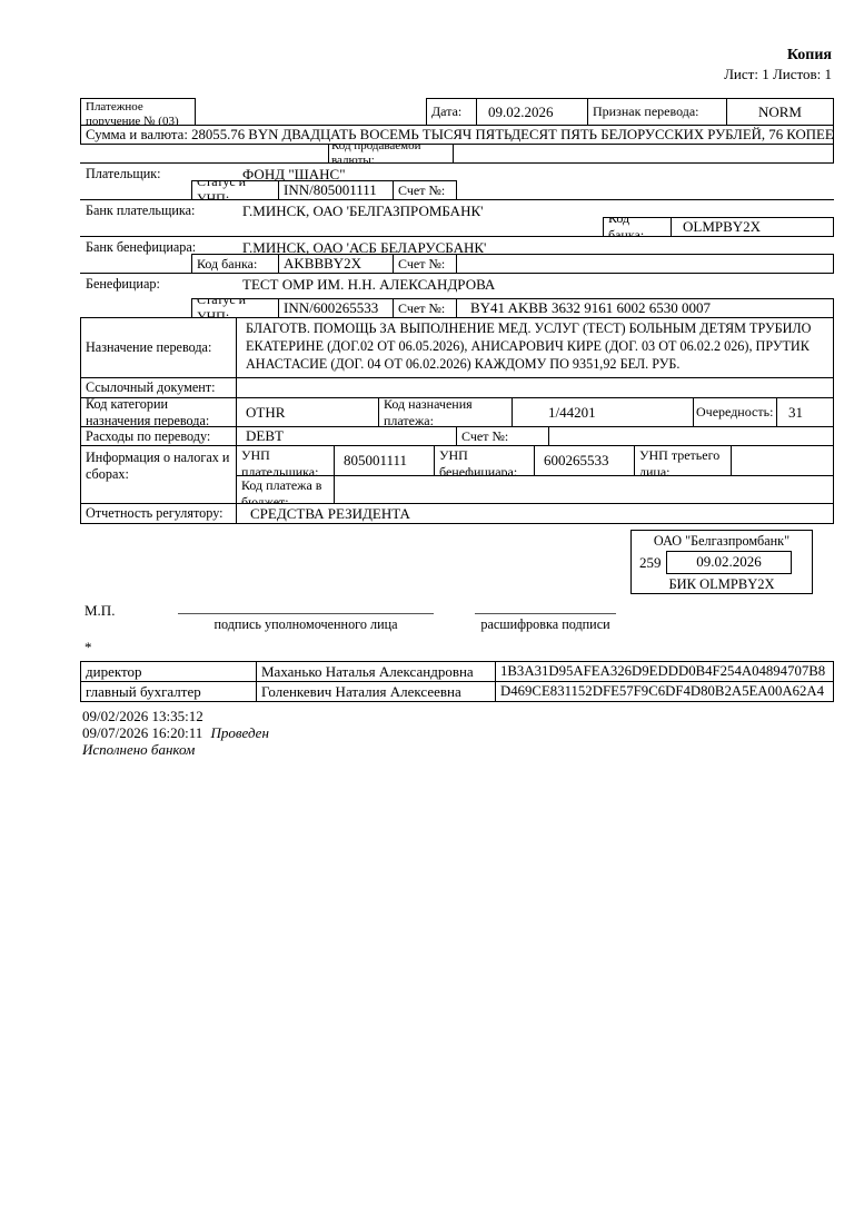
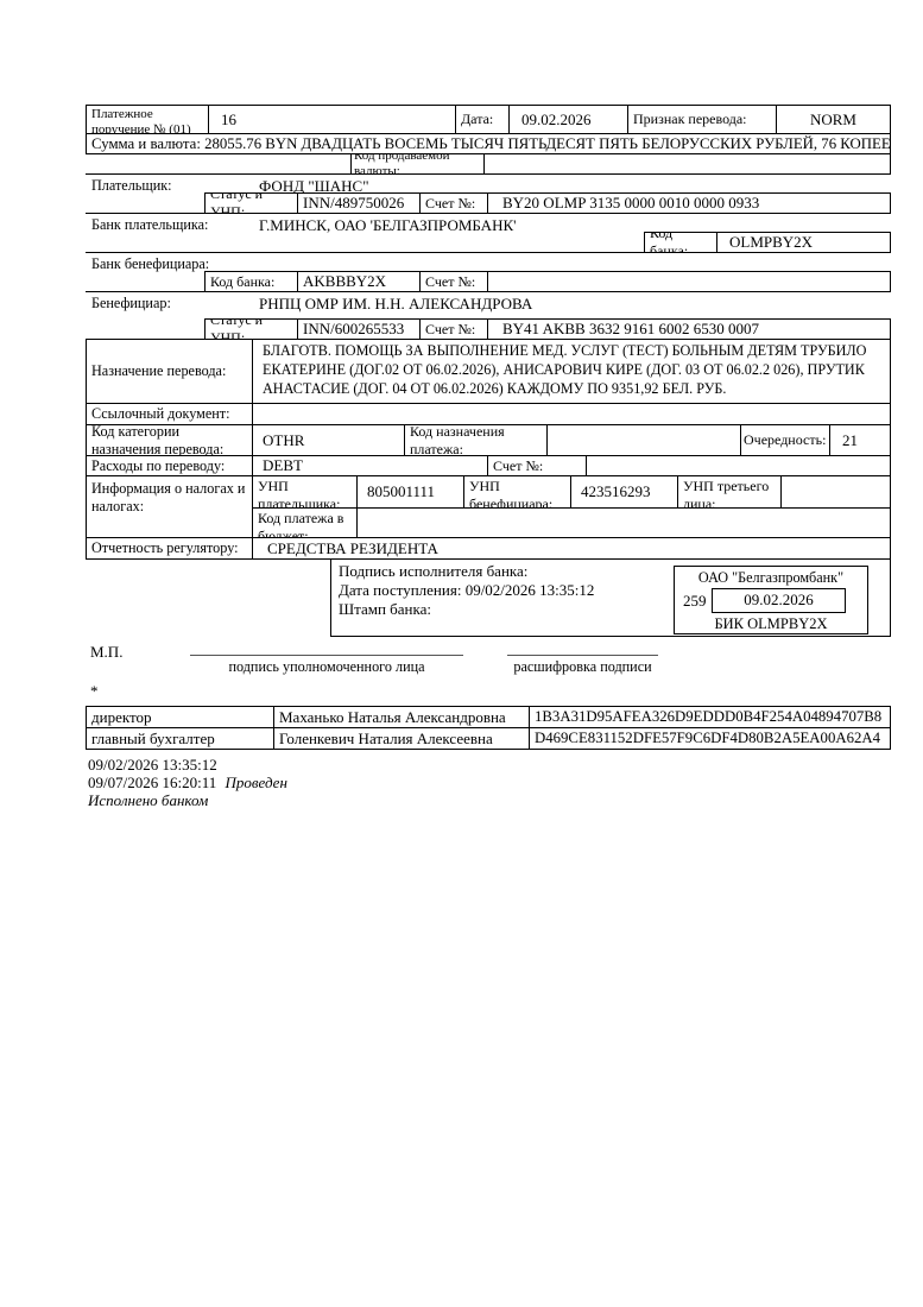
- Копия
- Лист: 1 Листов: 1
- Платежное поручение № (03)
+ Платежное поручение № (01)
+ 16
  Дата:
  09.02.2026
  Признак перевода:
  NORM
  Сумма и валюта: 28055.76 BYN ДВАДЦАТЬ ВОСЕМЬ ТЫСЯЧ ПЯТЬДЕСЯТ ПЯТЬ БЕЛОРУССКИХ РУБЛЕЙ, 76 КОПЕЕ
  Код продаваемой валюты:
  Плательщик:
  ФОНД "ШАНС"
  Статус и УНП:
- INN/805001111
+ INN/489750026
  Счет №:
+ BY20 OLMP 3135 0000 0010 0000 0933
  Банк плательщика:
  Г.МИНСК, ОАО 'БЕЛГАЗПРОМБАНК'
  Код банка:
  OLMPBY2X
  Банк бенефициара:
- Г.МИНСК, ОАО 'АСБ БЕЛАРУСБАНК'
  Код банка:
  AKBBBY2X
  Счет №:
  Бенефициар:
- ТЕСТ ОМР ИМ. Н.Н. АЛЕКСАНДРОВА
+ РНПЦ ОМР ИМ. Н.Н. АЛЕКСАНДРОВА
  Статус и УНП:
  INN/600265533
  Счет №:
  BY41 AKBB 3632 9161 6002 6530 0007
  Назначение перевода:
- БЛАГОТВ. ПОМОЩЬ ЗА ВЫПОЛНЕНИЕ МЕД. УСЛУГ (ТЕСТ) БОЛЬНЫМ ДЕТЯМ ТРУБИЛО ЕКАТЕРИНЕ (ДОГ.02 ОТ 06.05.2026), АНИСАРОВИЧ КИРЕ (ДОГ. 03 ОТ 06.02.2 026), ПРУТИК АНАСТАСИЕ (ДОГ. 04 ОТ 06.02.2026) КАЖДОМУ ПО 9351,92 БЕЛ. РУБ.
+ БЛАГОТВ. ПОМОЩЬ ЗА ВЫПОЛНЕНИЕ МЕД. УСЛУГ (ТЕСТ) БОЛЬНЫМ ДЕТЯМ ТРУБИЛО ЕКАТЕРИНЕ (ДОГ.02 ОТ 06.02.2026), АНИСАРОВИЧ КИРЕ (ДОГ. 03 ОТ 06.02.2 026), ПРУТИК АНАСТАСИЕ (ДОГ. 04 ОТ 06.02.2026) КАЖДОМУ ПО 9351,92 БЕЛ. РУБ.
  Ссылочный документ:
  Код категории назначения перевода:
  OTHR
  Код назначения платежа:
- 1/44201
  Очередность:
- 31
+ 21
  Расходы по переводу:
  DEBT
  Счет №:
- Информация о налогах и сборах:
+ Информация о налогах и налогах:
  УНП плательщика:
  805001111
  УНП бенефициара:
- 600265533
+ 423516293
  УНП третьего лица:
  Код платежа в бюджет:
  Отчетность регулятору:
  СРЕДСТВА РЕЗИДЕНТА
+ Подпись исполнителя банка:
+ Дата поступления: 09/02/2026 13:35:12
+ Штамп банка:
  ОАО "Белгазпромбанк"
  259
  09.02.2026
  БИК OLMPBY2X
  М.П.
  подпись уполномоченного лица
  расшифровка подписи
  *
  директор
  Маханько Наталья Александровна
  1B3A31D95AFEA326D9EDDD0B4F254A04894707B8
  главный бухгалтер
  Голенкевич Наталия Алексеевна
  D469CE831152DFE57F9C6DF4D80B2A5EA00A62A4
  09/02/2026 13:35:12
  09/07/2026 16:20:11 Проведен
  Исполнено банком
